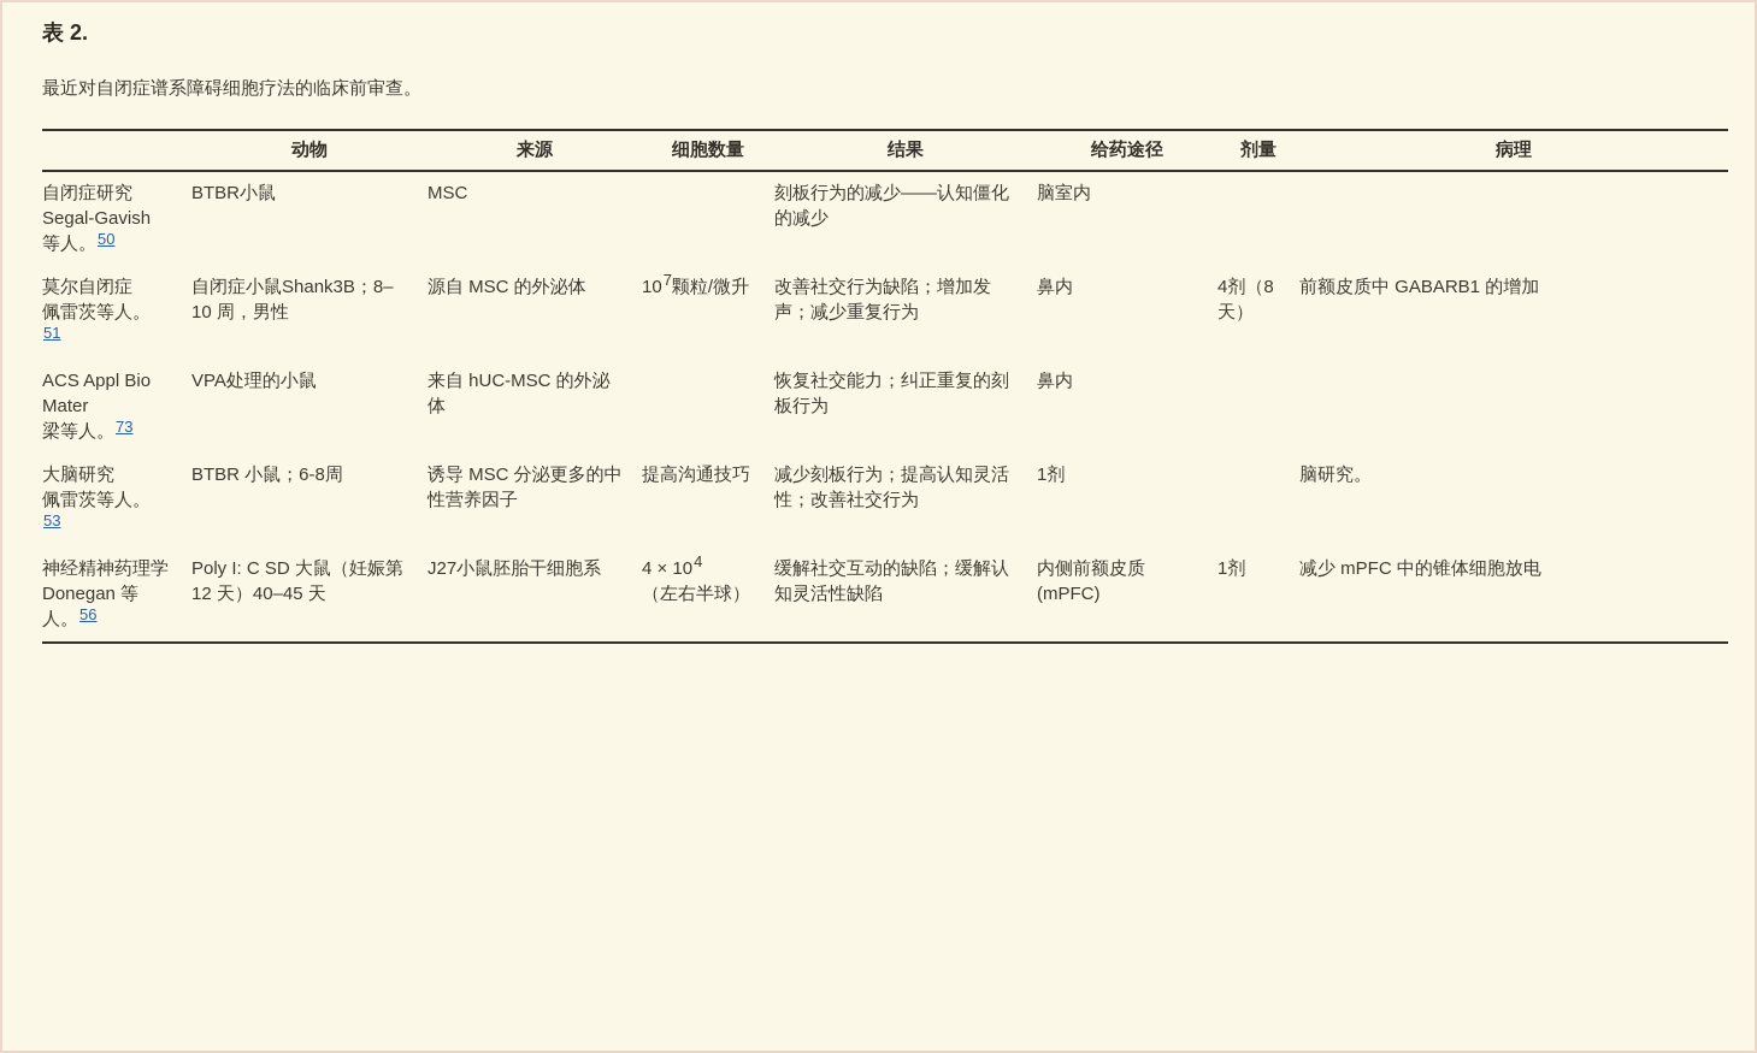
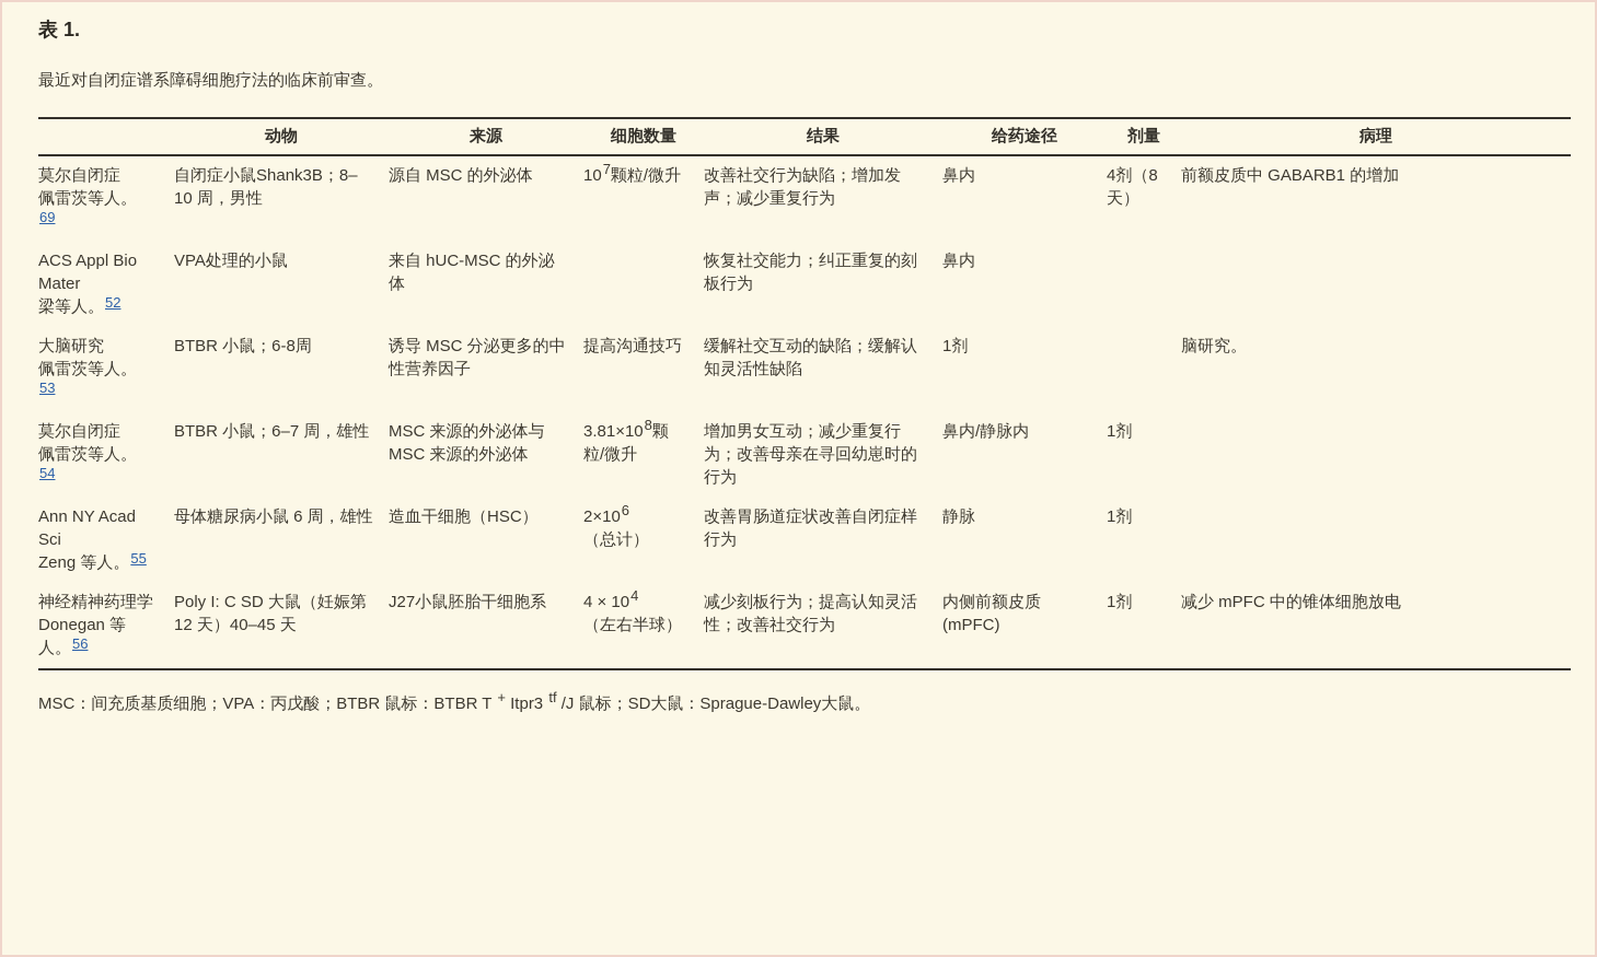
- 表 2.
+ 表 1.
  最近对自闭症谱系障碍细胞疗法的临床前审查。
  	动物	来源	细胞数量	结果	给药途径	剂量	病理
- 自闭症研究Segal-Gavish等人。50	BTBR小鼠	MSC		刻板行为的减少——认知僵化的减少	脑室内
- 莫尔自闭症佩雷茨等人。 51	自闭症小鼠Shank3B；8–10 周，男性	源自 MSC 的外泌体	107颗粒/微升	改善社交行为缺陷；增加发声；减少重复行为	鼻内	4剂（8天）	前额皮质中 GABARB1 的增加
+ 莫尔自闭症佩雷茨等人。 69	自闭症小鼠Shank3B；8–10 周，男性	源自 MSC 的外泌体	107颗粒/微升	改善社交行为缺陷；增加发声；减少重复行为	鼻内	4剂（8天）	前额皮质中 GABARB1 的增加
- ACS Appl BioMater梁等人。73	VPA处理的小鼠	来自 hUC-MSC 的外泌体		恢复社交能力；纠正重复的刻板行为	鼻内
+ ACS Appl BioMater梁等人。52	VPA处理的小鼠	来自 hUC-MSC 的外泌体		恢复社交能力；纠正重复的刻板行为	鼻内
- 大脑研究佩雷茨等人。 53	BTBR 小鼠；6-8周	诱导 MSC 分泌更多的中性营养因子	提高沟通技巧	减少刻板行为；提高认知灵活性；改善社交行为	1剂		脑研究。
+ 大脑研究佩雷茨等人。 53	BTBR 小鼠；6-8周	诱导 MSC 分泌更多的中性营养因子	提高沟通技巧	缓解社交互动的缺陷；缓解认知灵活性缺陷	1剂		脑研究。
+ 莫尔自闭症佩雷茨等人。 54	BTBR 小鼠；6–7 周，雄性	MSC 来源的外泌体与 MSC 来源的外泌体	3.81×108颗粒/微升	增加男女互动；减少重复行为；改善母亲在寻回幼崽时的行为	鼻内/静脉内	1剂
+ Ann NY AcadSciZeng 等人。55	母体糖尿病小鼠 6 周，雄性	造血干细胞（HSC）	2×106 （总计）	改善胃肠道症状改善自闭症样行为	静脉	1剂
- 神经精神药理学Donegan 等人。56	Poly I: C SD 大鼠（妊娠第 12 天）40–45 天	J27小鼠胚胎干细胞系	4 × 104 （左右半球）	缓解社交互动的缺陷；缓解认知灵活性缺陷	内侧前额皮质 (mPFC)	1剂	减少 mPFC 中的锥体细胞放电
+ 神经精神药理学Donegan 等人。56	Poly I: C SD 大鼠（妊娠第 12 天）40–45 天	J27小鼠胚胎干细胞系	4 × 104 （左右半球）	减少刻板行为；提高认知灵活性；改善社交行为	内侧前额皮质 (mPFC)	1剂	减少 mPFC 中的锥体细胞放电
+ MSC：间充质基质细胞；VPA：丙戊酸；BTBR 鼠标：BTBR T + Itpr3 tf /J 鼠标；SD大鼠：Sprague-Dawley大鼠。
